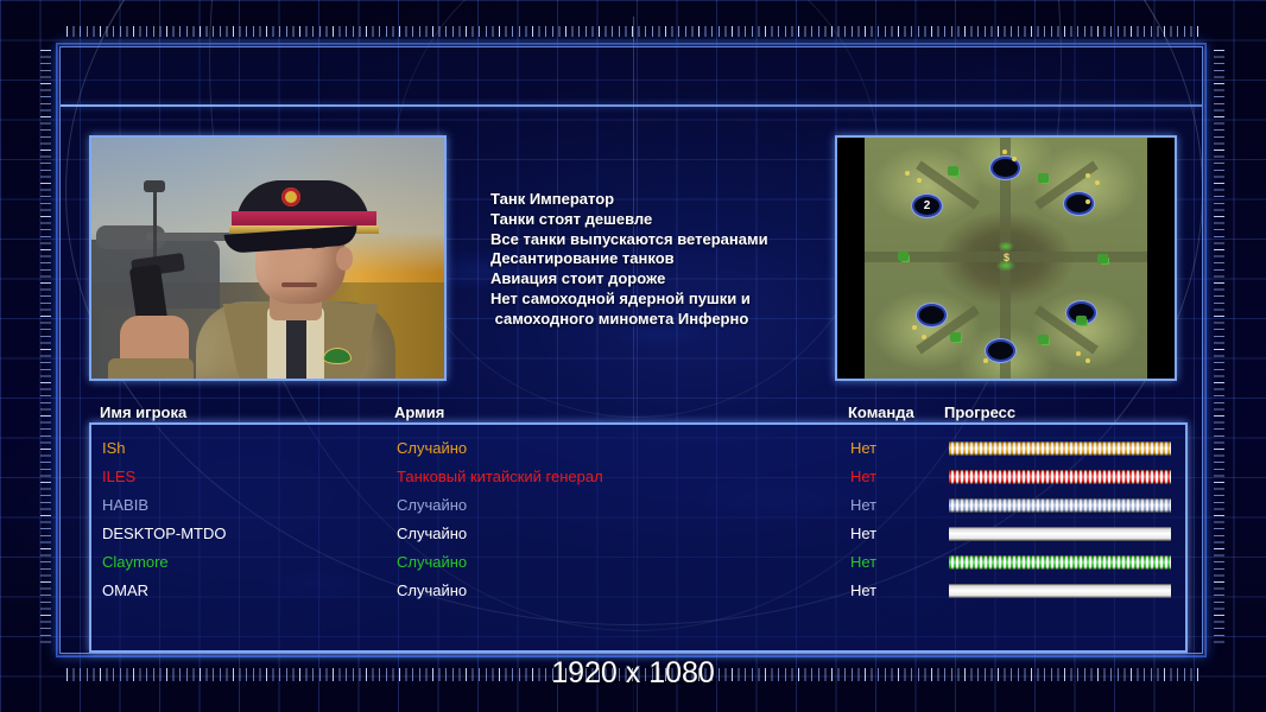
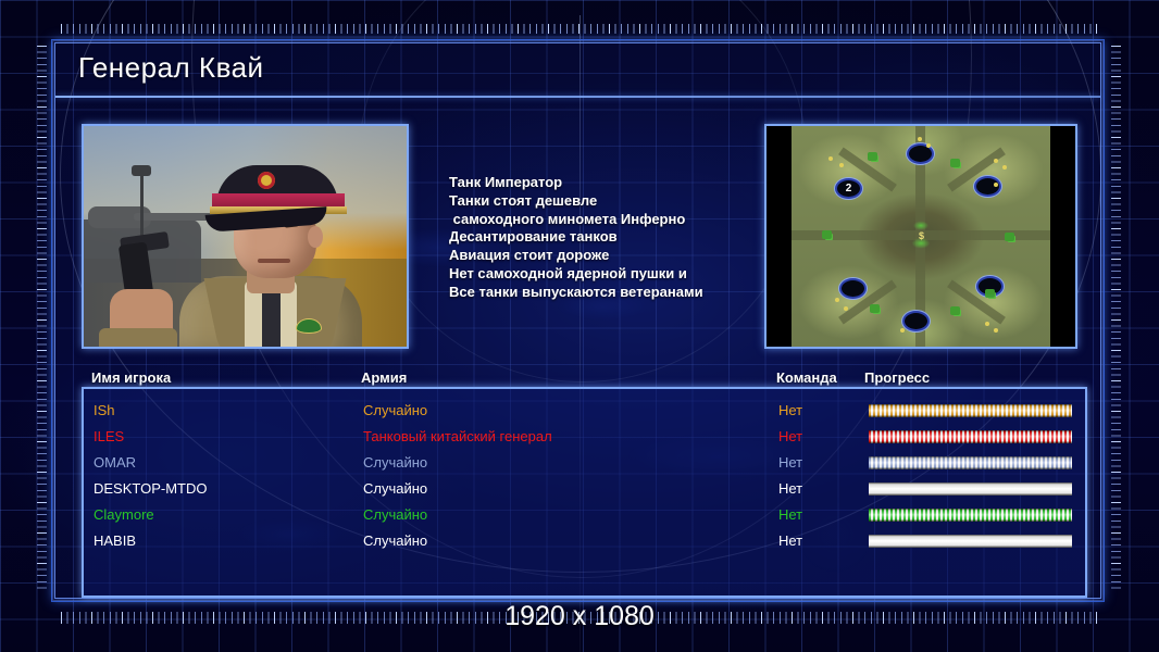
+ Генерал Квай
  Танк Император
  Танки стоят дешевле
- Все танки выпускаются ветеранами
+ самоходного миномета Инферно
  Десантирование танков
  Авиация стоит дороже
  Нет самоходной ядерной пушки и
- самоходного миномета Инферно
+ Все танки выпускаются ветеранами
  $
  2
  Имя игрока
  Армия
  Команда
  Прогресс
  ISh
  Случайно
  Нет
  ILES
  Танковый китайский генерал
  Нет
- HABIB
+ OMAR
  Случайно
  Нет
  DESKTOP-MTDO
  Случайно
  Нет
  Claymore
  Случайно
  Нет
- OMAR
+ HABIB
  Случайно
  Нет
  1920 x 1080
